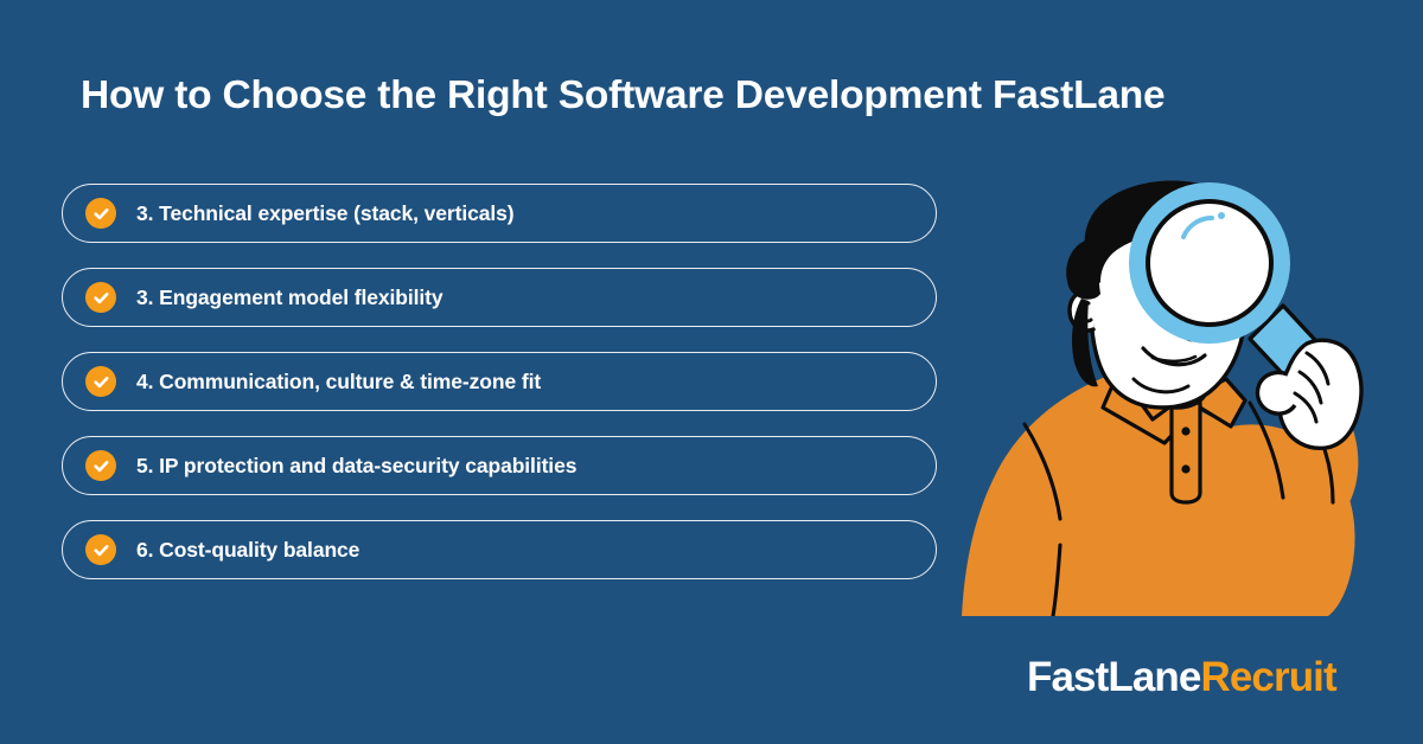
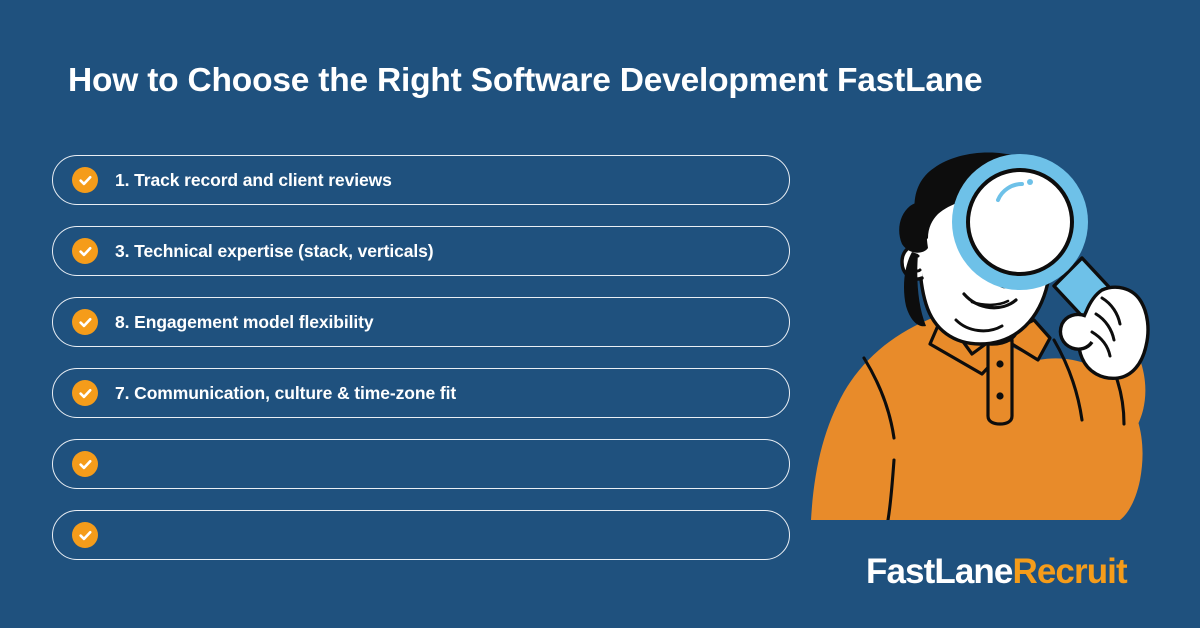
  How to Choose the Right Software Development FastLane
+ 1. Track record and client reviews
  3. Technical expertise (stack, verticals)
- 3. Engagement model flexibility
+ 8. Engagement model flexibility
- 4. Communication, culture & time-zone fit
+ 7. Communication, culture & time-zone fit
- 5. IP protection and data-security capabilities
- 6. Cost-quality balance
  FastLaneRecruit
